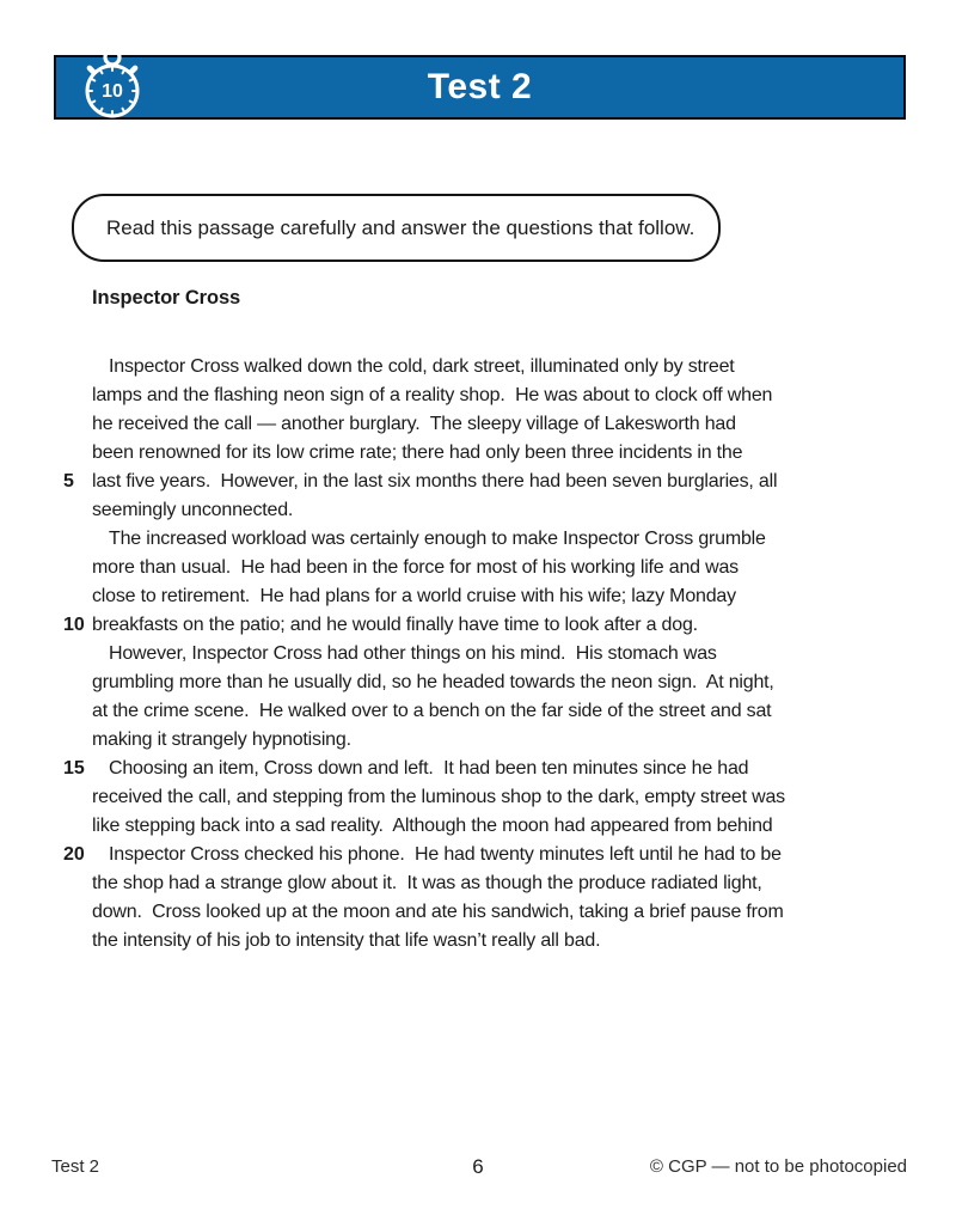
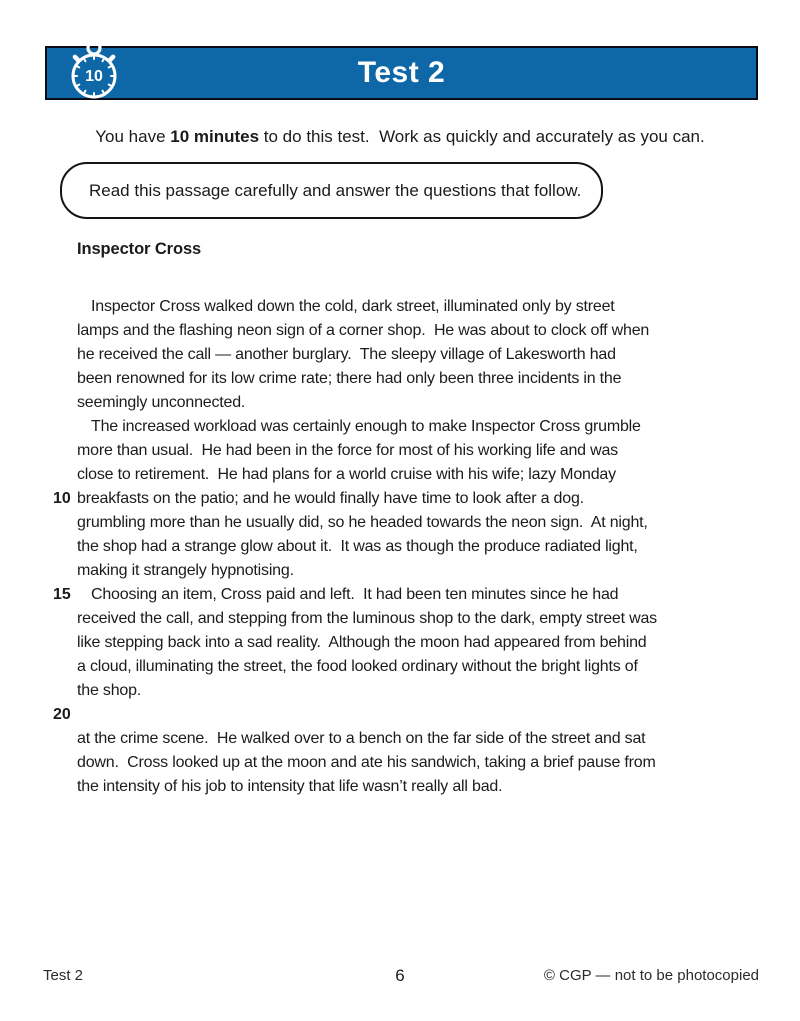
  Test 2
  10
+ You have 10 minutes to do this test. Work as quickly and accurately as you can.
  Read this passage carefully and answer the questions that follow.
  Inspector Cross
  Inspector Cross walked down the cold, dark street, illuminated only by street
- lamps and the flashing neon sign of a reality shop. He was about to clock off when
+ lamps and the flashing neon sign of a corner shop. He was about to clock off when
  he received the call — another burglary. The sleepy village of Lakesworth had
  been renowned for its low crime rate; there had only been three incidents in the
- 5
- last five years. However, in the last six months there had been seven burglaries, all
  seemingly unconnected.
  The increased workload was certainly enough to make Inspector Cross grumble
  more than usual. He had been in the force for most of his working life and was
  close to retirement. He had plans for a world cruise with his wife; lazy Monday
  10
  breakfasts on the patio; and he would finally have time to look after a dog.
- However, Inspector Cross had other things on his mind. His stomach was
  grumbling more than he usually did, so he headed towards the neon sign. At night,
- at the crime scene. He walked over to a bench on the far side of the street and sat
+ the shop had a strange glow about it. It was as though the produce radiated light,
  making it strangely hypnotising.
  15
- Choosing an item, Cross down and left. It had been ten minutes since he had
+ Choosing an item, Cross paid and left. It had been ten minutes since he had
  received the call, and stepping from the luminous shop to the dark, empty street was
  like stepping back into a sad reality. Although the moon had appeared from behind
+ a cloud, illuminating the street, the food looked ordinary without the bright lights of
+ the shop.
  20
- Inspector Cross checked his phone. He had twenty minutes left until he had to be
- the shop had a strange glow about it. It was as though the produce radiated light,
+ at the crime scene. He walked over to a bench on the far side of the street and sat
  down. Cross looked up at the moon and ate his sandwich, taking a brief pause from
  the intensity of his job to intensity that life wasn’t really all bad.
  Test 2
  6
  © CGP — not to be photocopied
